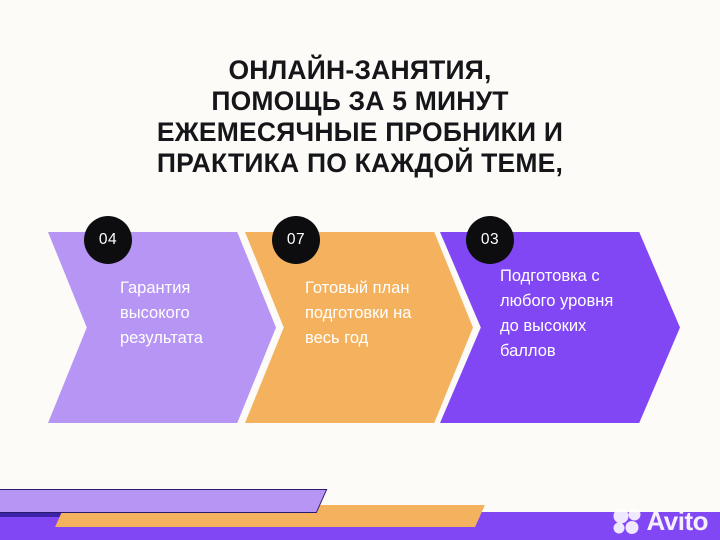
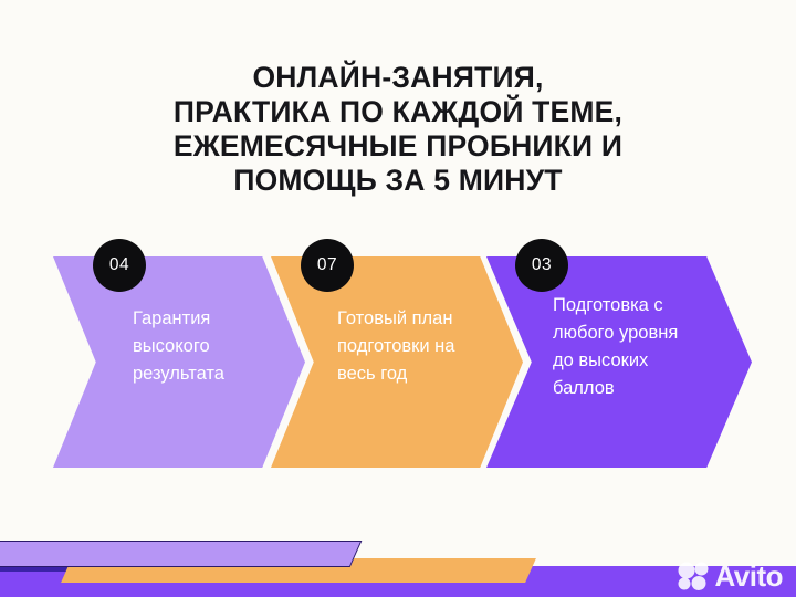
  ОНЛАЙН-ЗАНЯТИЯ,
- ПОМОЩЬ ЗА 5 МИНУТ
+ ПРАКТИКА ПО КАЖДОЙ ТЕМЕ,
  ЕЖЕМЕСЯЧНЫЕ ПРОБНИКИ И
- ПРАКТИКА ПО КАЖДОЙ ТЕМЕ,
+ ПОМОЩЬ ЗА 5 МИНУТ
  Гарантия
  высокого
  результата
  Готовый план
  подготовки на
  весь год
  Подготовка с
  любого уровня
  до высоких
  баллов
  04
  07
  03
  Avito
